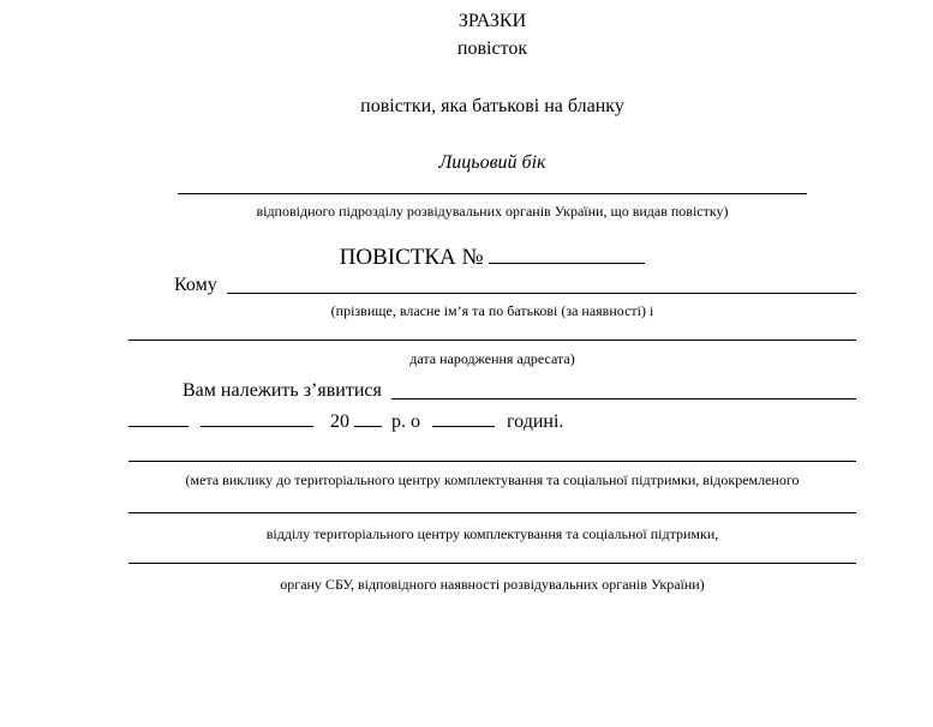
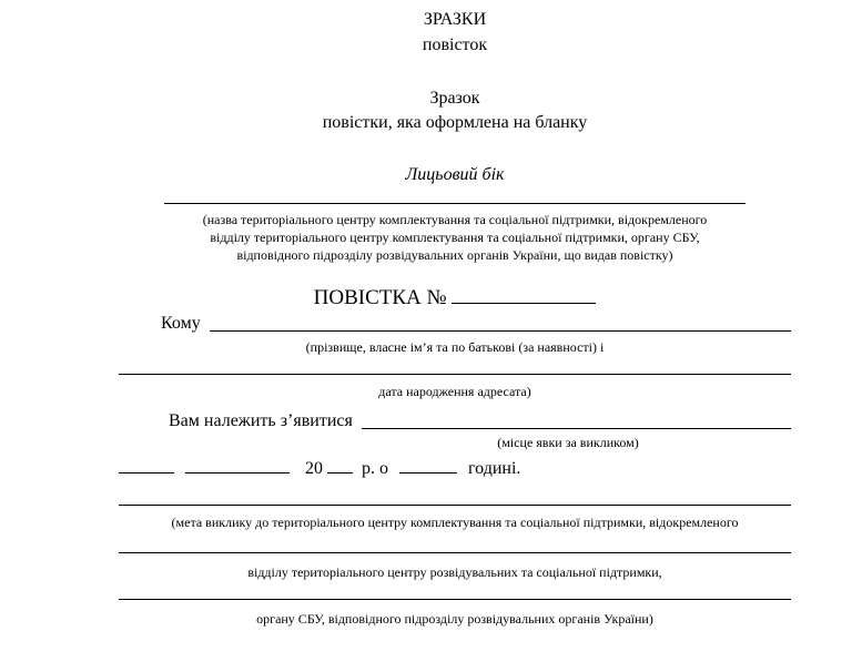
  ЗРАЗКИ
  повісток
+ Зразок
- повістки, яка батькові на бланку
+ повістки, яка оформлена на бланку
  Лицьовий бік
+ (назва територіального центру комплектування та соціальної підтримки, відокремленого
+ відділу територіального центру комплектування та соціальної підтримки, органу СБУ,
  відповідного підрозділу розвідувальних органів України, що видав повістку)
  ПОВІСТКА №
  Кому
  (прізвище, власне ім’я та по батькові (за наявності) і
  дата народження адресата)
  Вам належить з’явитися
+ (місце явки за викликом)
  20 р. о годині.
  (мета виклику до територіального центру комплектування та соціальної підтримки, відокремленого
- відділу територіального центру комплектування та соціальної підтримки,
+ відділу територіального центру розвідувальних та соціальної підтримки,
- органу СБУ, відповідного наявності розвідувальних органів України)
+ органу СБУ, відповідного підрозділу розвідувальних органів України)
